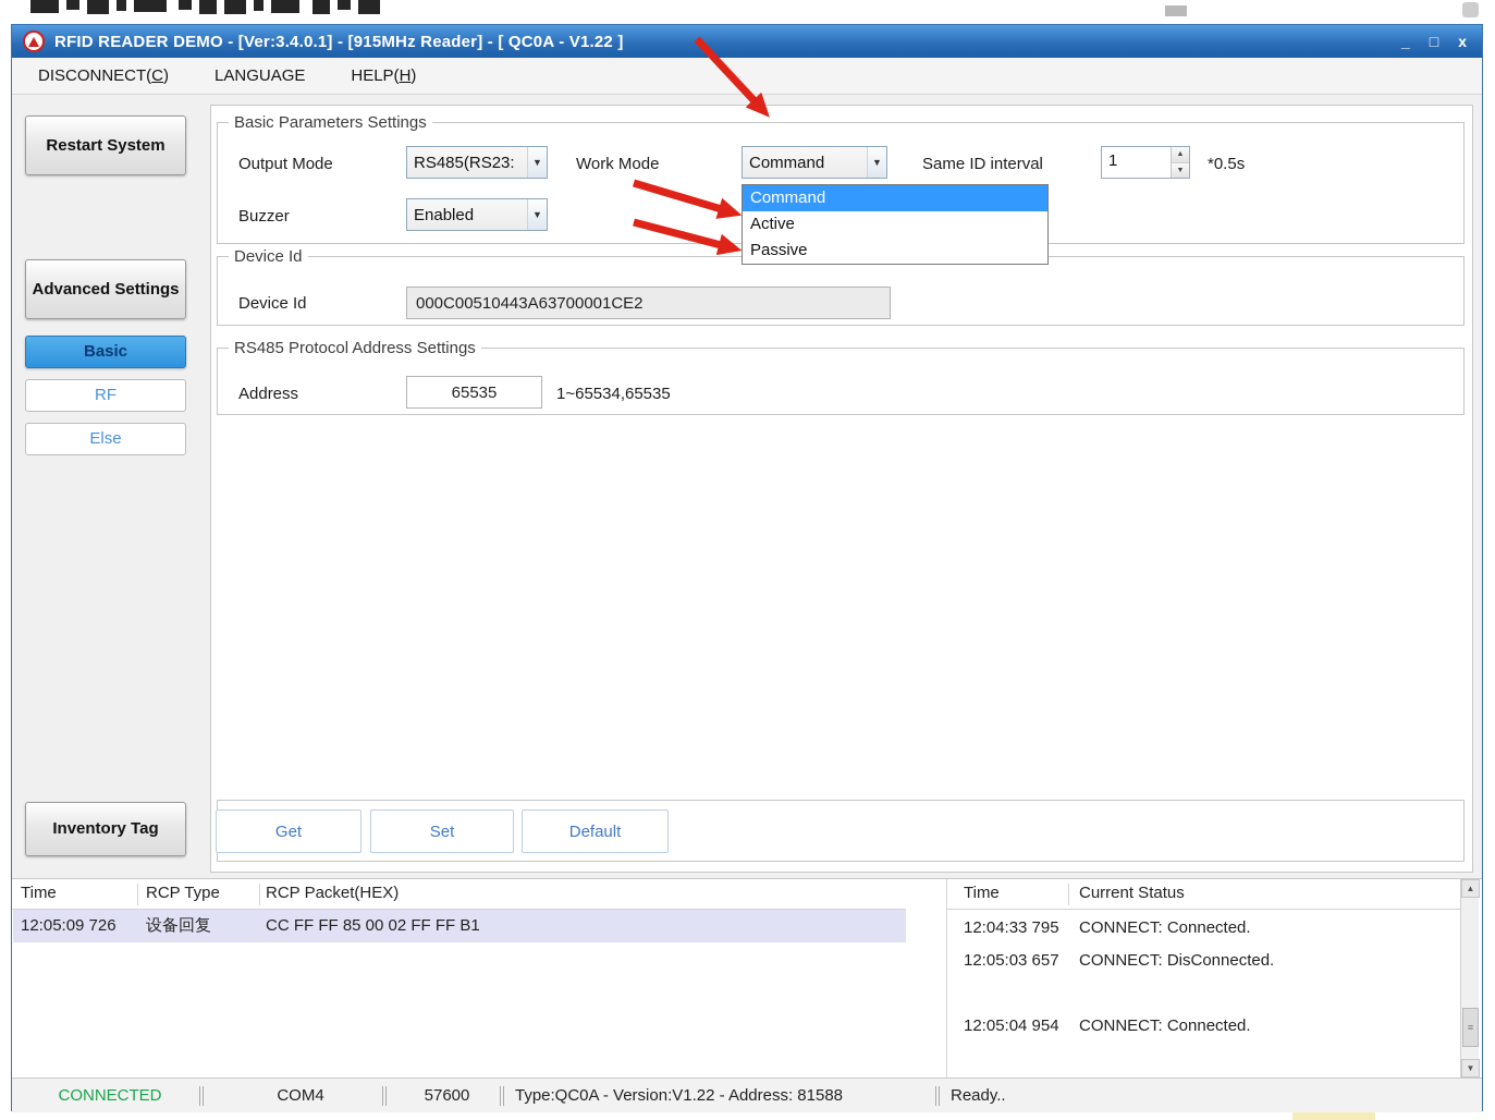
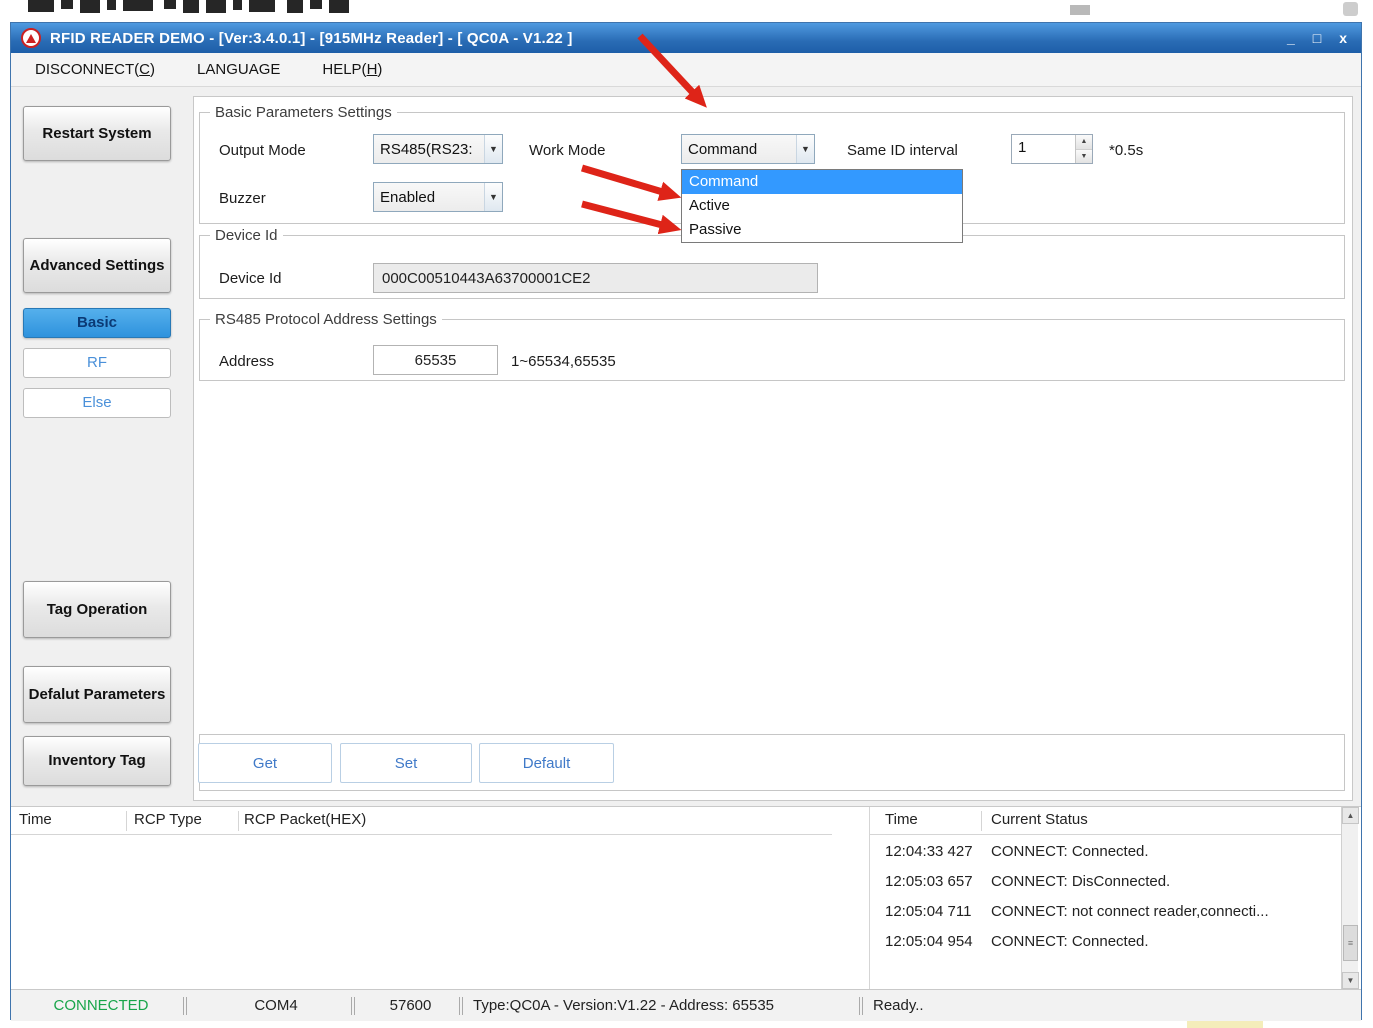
  RFID READER DEMO - [Ver:3.4.0.1] - [915MHz Reader] - [ QC0A - V1.22 ]
  _
  □
  x
  DISCONNECT(C)
  LANGUAGE
  HELP(H)
  Restart System
  Advanced Settings
  Basic
  RF
  Else
+ Tag Operation
+ Defalut Parameters
  Inventory Tag
  Basic Parameters Settings
  Output Mode
  RS485(RS23:
  ▼
  Work Mode
  Command
  ▼
  Same ID interval
  1
  *0.5s
  Buzzer
  Enabled
  ▼
  Device Id
  Device Id
  000C00510443A63700001CE2
  RS485 Protocol Address Settings
  Address
  65535
  1~65534,65535
  Get
  Set
  Default
  Command
  Active
  Passive
  Time
  RCP Type
  RCP Packet(HEX)
- 12:05:09 726
- 设备回复
- CC FF FF 85 00 02 FF FF B1
  Time
  Current Status
- 12:04:33 795
+ 12:04:33 427
  CONNECT: Connected.
  12:05:03 657
  CONNECT: DisConnected.
+ 12:05:04 711
+ CONNECT: not connect reader,connecti...
  12:05:04 954
  CONNECT: Connected.
  ▲
  ≡
  ▼
  CONNECTED
  COM4
  57600
- Type:QC0A - Version:V1.22 - Address: 81588
+ Type:QC0A - Version:V1.22 - Address: 65535
  Ready..
